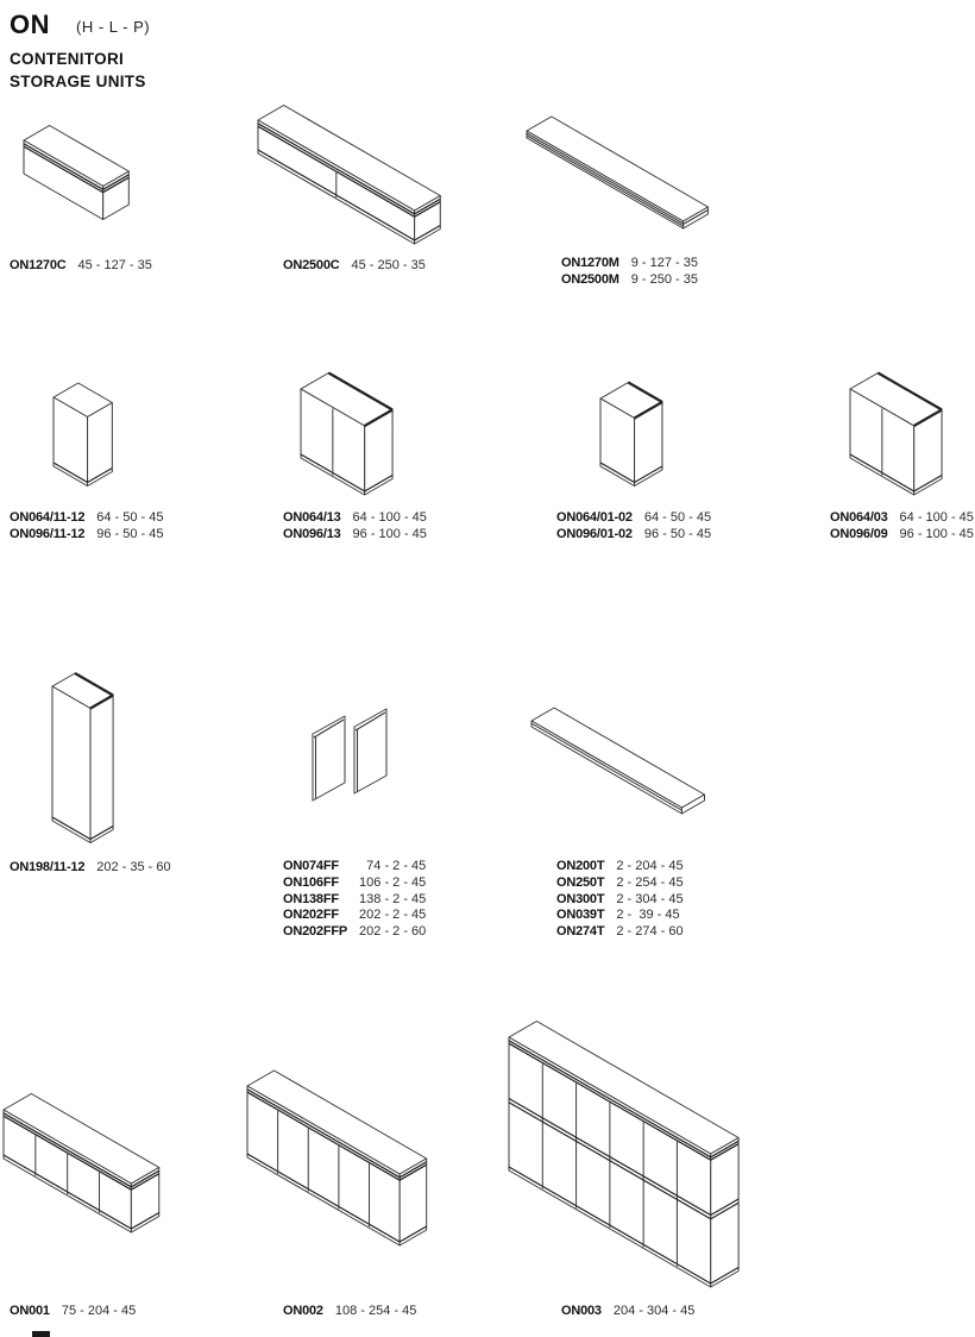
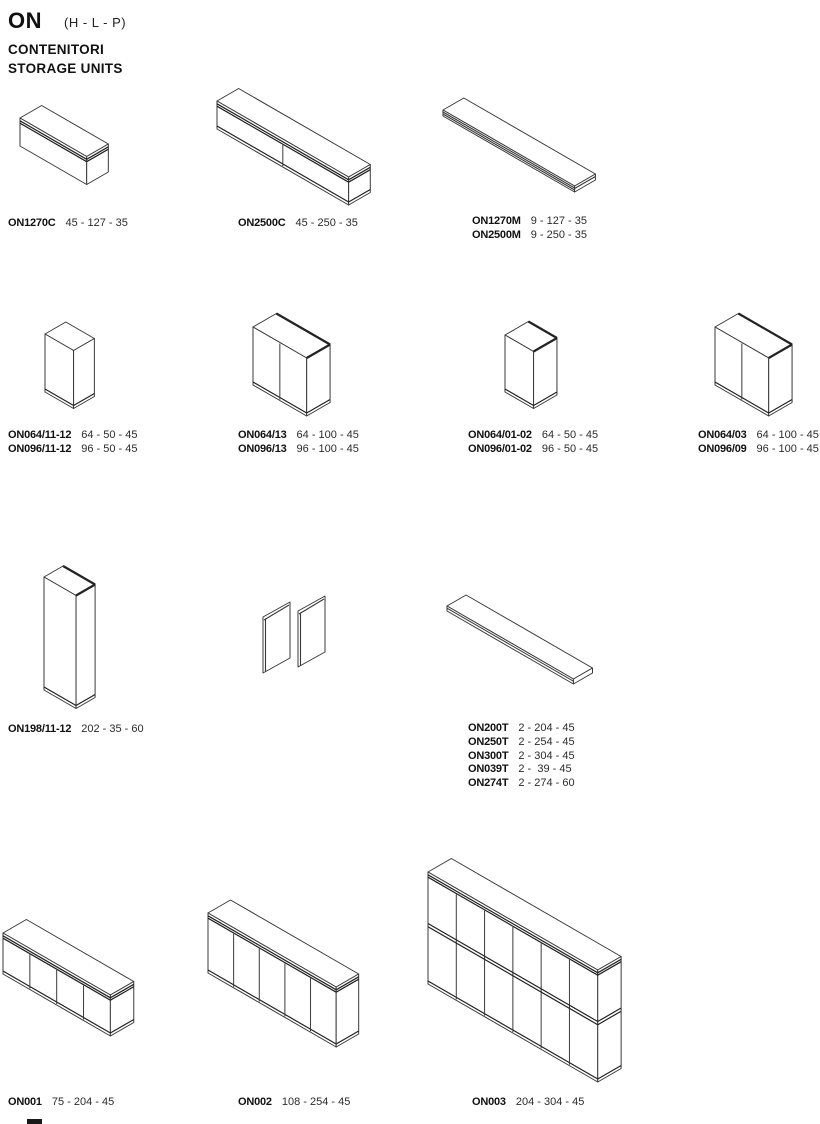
  ON
  (H - L - P)
  CONTENITORI
  STORAGE UNITS
  ON1270C	45 - 127 - 35
  ON2500C	45 - 250 - 35
  ON1270M	9 - 127 - 35
  ON2500M	9 - 250 - 35
  ON064/11-12	64 - 50 - 45
  ON096/11-12	96 - 50 - 45
  ON064/13	64 - 100 - 45
  ON096/13	96 - 100 - 45
  ON064/01-02	64 - 50 - 45
  ON096/01-02	96 - 50 - 45
  ON064/03	64 - 100 - 45
  ON096/09	96 - 100 - 45
  ON198/11-12	202 - 35 - 60
- ON074FF	74 - 2 - 45
- ON106FF	106 - 2 - 45
- ON138FF	138 - 2 - 45
- ON202FF	202 - 2 - 45
- ON202FFP	202 - 2 - 60
  ON200T	2 - 204 - 45
  ON250T	2 - 254 - 45
  ON300T	2 - 304 - 45
  ON039T	2 - 39 - 45
  ON274T	2 - 274 - 60
  ON001	75 - 204 - 45
  ON002	108 - 254 - 45
  ON003	204 - 304 - 45
